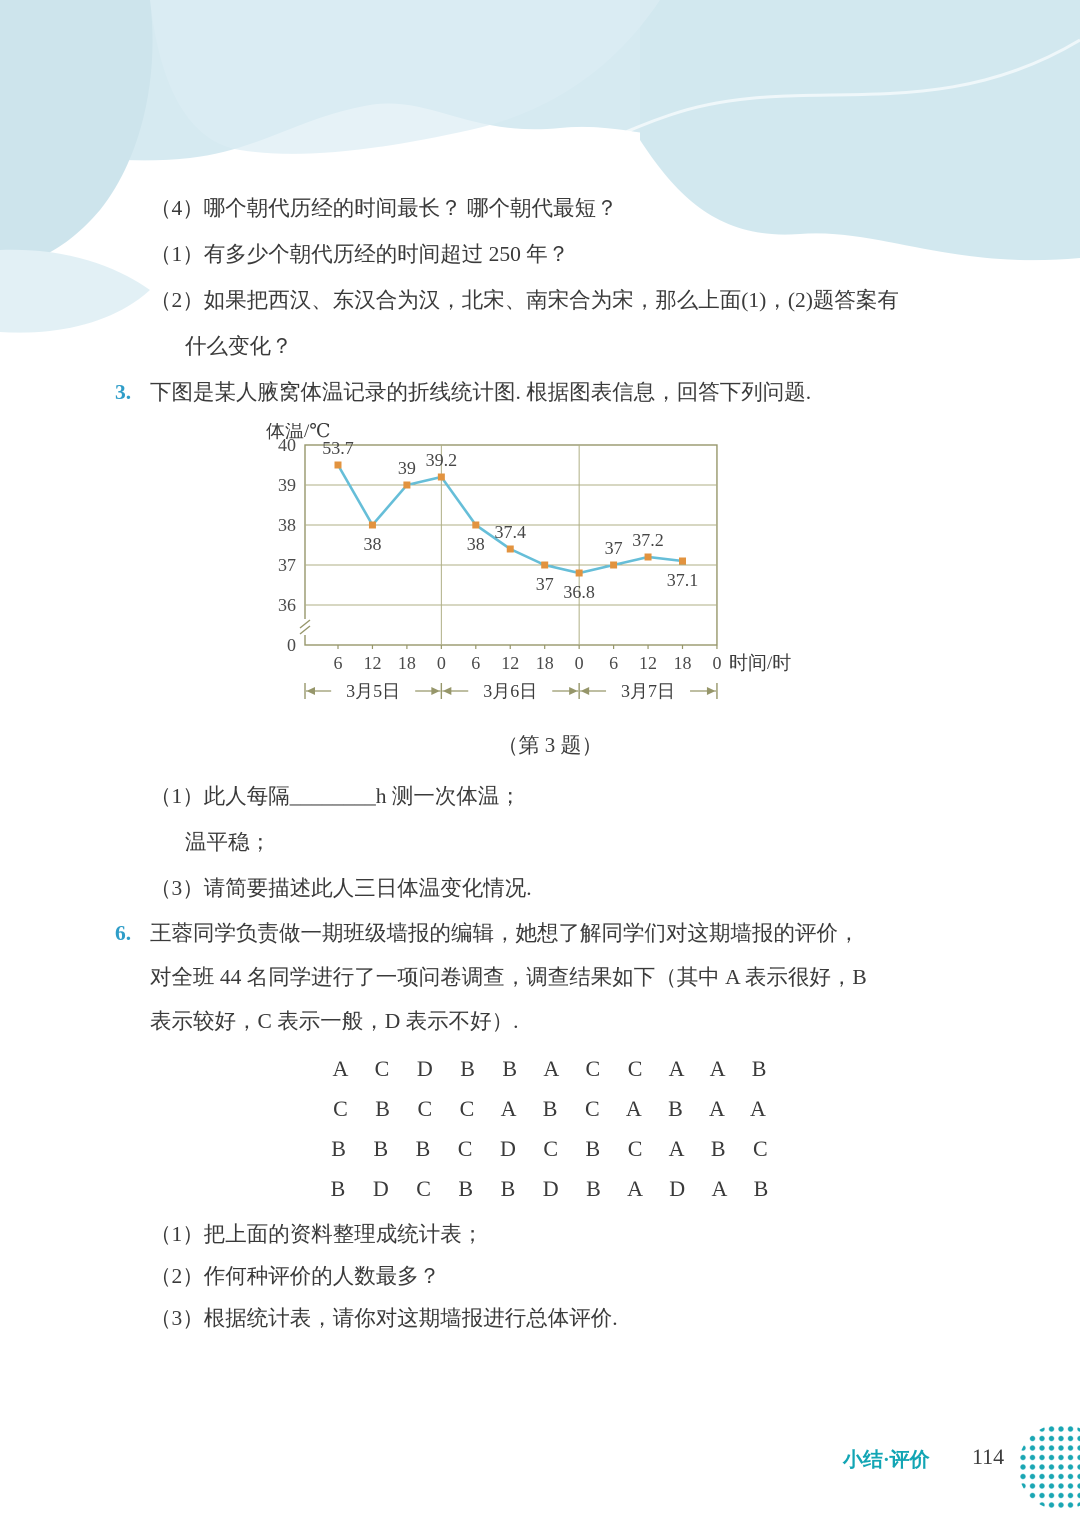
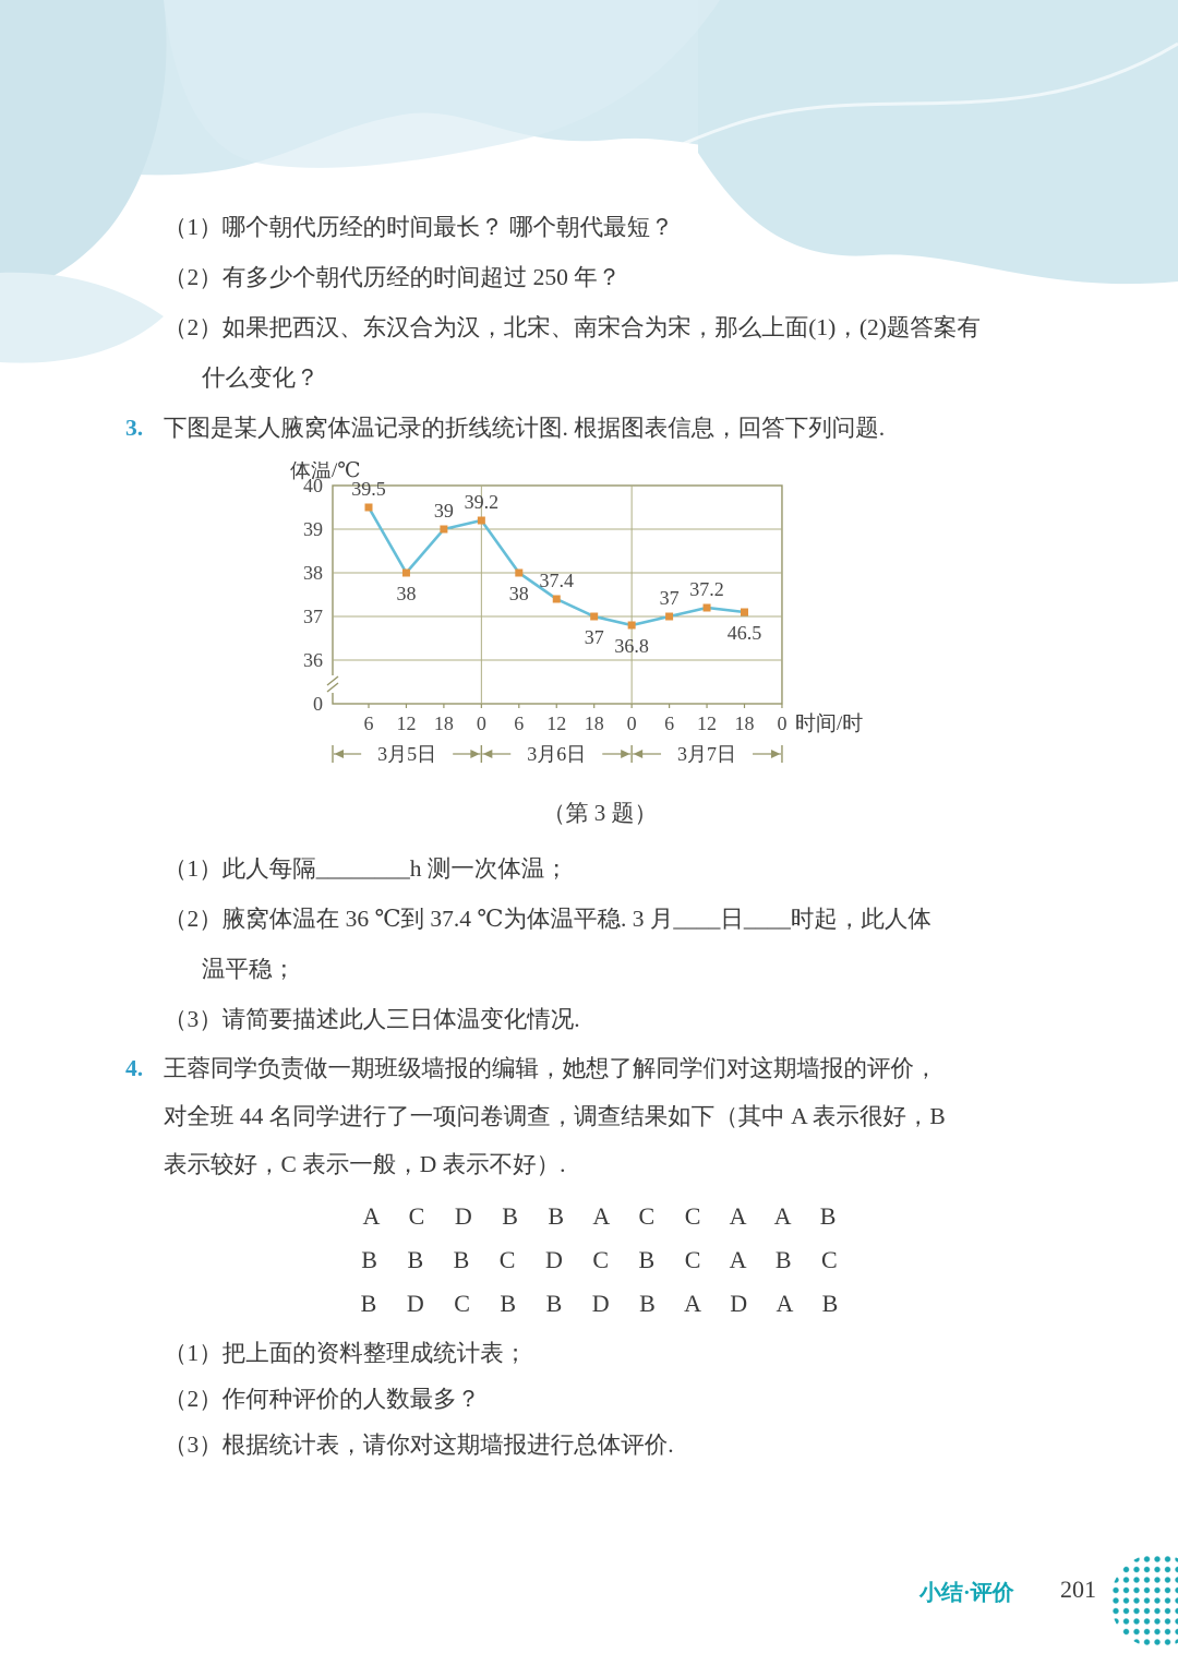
- （4）哪个朝代历经的时间最长？ 哪个朝代最短？
+ （1）哪个朝代历经的时间最长？ 哪个朝代最短？
- （1）有多少个朝代历经的时间超过 250 年？
+ （2）有多少个朝代历经的时间超过 250 年？
  （2）如果把西汉、东汉合为汉，北宋、南宋合为宋，那么上面(1)，(2)题答案有
  什么变化？
  3.
  下图是某人腋窝体温记录的折线统计图. 根据图表信息，回答下列问题.
  40
  39
  38
  37
  36
  0
  体温/℃
  时间/时
  6
  12
  18
  0
  6
  12
  18
  0
  6
  12
  18
  0
- 53.7
+ 39.5
  38
  39
  39.2
  38
  37.4
  37
  36.8
  37
  37.2
- 37.1
+ 46.5
  3月5日
  3月6日
  3月7日
  （第 3 题）
  （1）此人每隔________h 测一次体温；
+ （2）腋窝体温在 36 ℃到 37.4 ℃为体温平稳. 3 月____日____时起，此人体
  温平稳；
  （3）请简要描述此人三日体温变化情况.
- 6.
+ 4.
  王蓉同学负责做一期班级墙报的编辑，她想了解同学们对这期墙报的评价，
  对全班 44 名同学进行了一项问卷调查，调查结果如下（其中 A 表示很好，B
  表示较好，C 表示一般，D 表示不好）.
  A C D B B A C C A A B
- C B C C A B C A B A A
  B B B C D C B C A B C
  B D C B B D B A D A B
  （1）把上面的资料整理成统计表；
  （2）作何种评价的人数最多？
  （3）根据统计表，请你对这期墙报进行总体评价.
  小结·评价
- 114
+ 201
